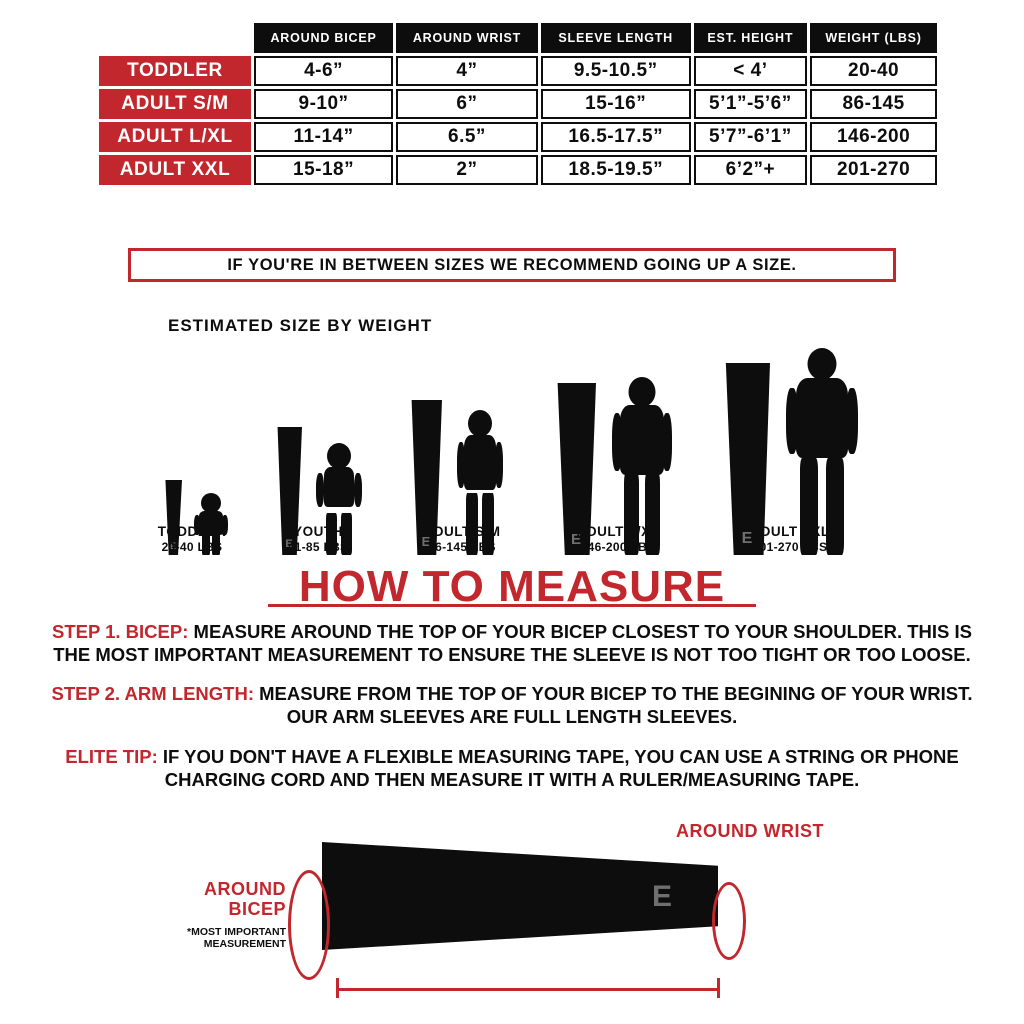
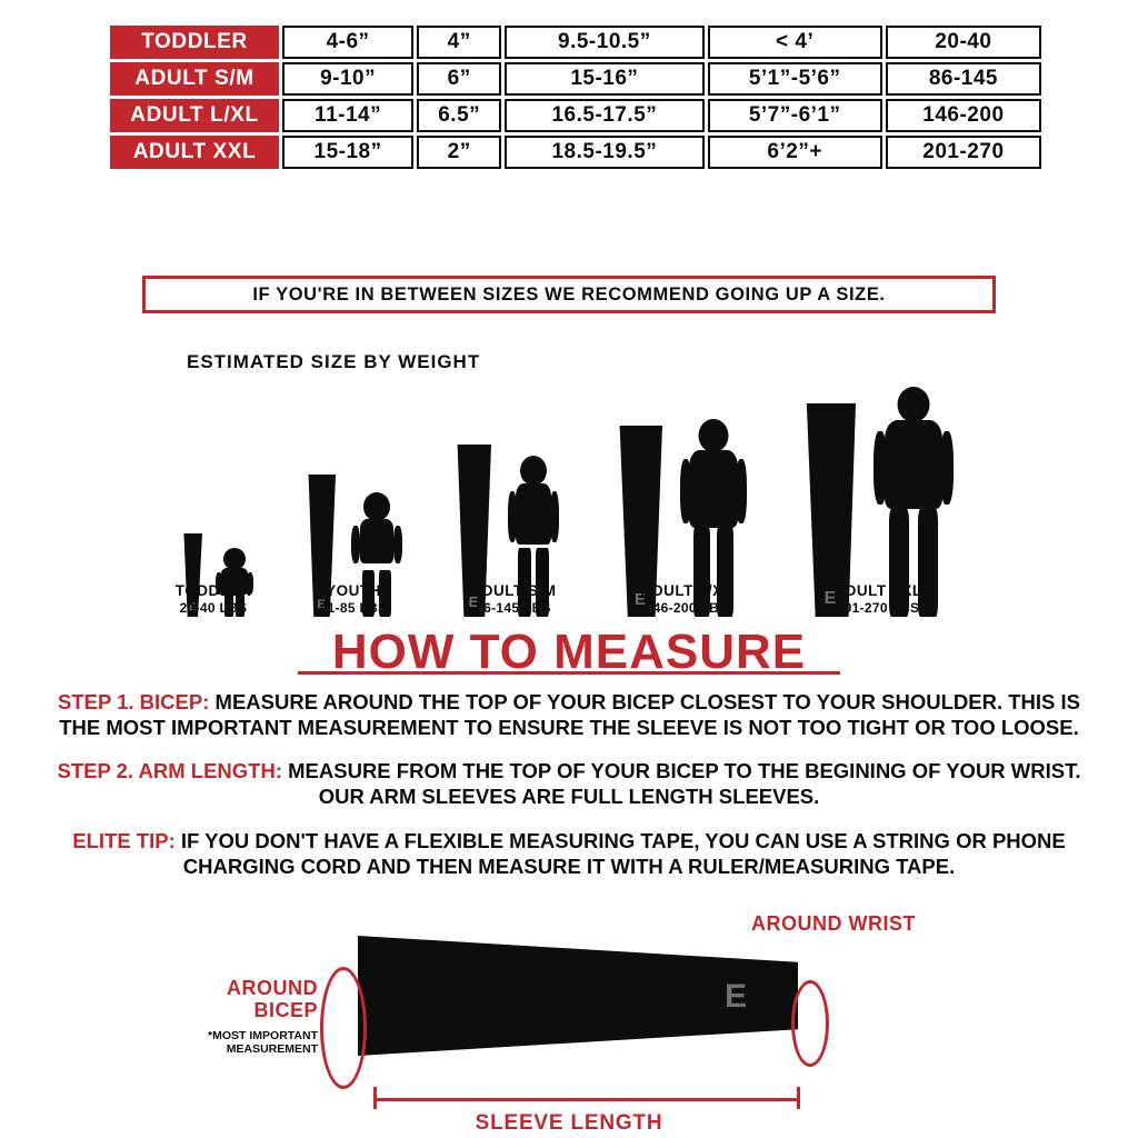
- 	AROUND BICEP	AROUND WRIST	SLEEVE LENGTH	EST. HEIGHT	WEIGHT (LBS)
  TODDLER	4-6”	4”	9.5-10.5”	< 4’	20-40
  ADULT S/M	9-10”	6”	15-16”	5’1”-5’6”	86-145
  ADULT L/XL	11-14”	6.5”	16.5-17.5”	5’7”-6’1”	146-200
  ADULT XXL	15-18”	2”	18.5-19.5”	6’2”+	201-270
  IF YOU'RE IN BETWEEN SIZES WE RECOMMEND GOING UP A SIZE.
  ESTIMATED SIZE BY WEIGHT
  E
  E
  E
  E
  E
  TODDLER
  20-40 LBS
  YOUTH
  41-85 LBS
  ADULT S/M
  86-145 LBS
  ADULT L/XL
  146-200 LBS
  ADULT XXL
  201-270 LBS
  HOW TO MEASURE
  STEP 1. BICEP: MEASURE AROUND THE TOP OF YOUR BICEP CLOSEST TO YOUR SHOULDER. THIS IS THE MOST IMPORTANT MEASUREMENT TO ENSURE THE SLEEVE IS NOT TOO TIGHT OR TOO LOOSE.
  STEP 2. ARM LENGTH: MEASURE FROM THE TOP OF YOUR BICEP TO THE BEGINING OF YOUR WRIST. OUR ARM SLEEVES ARE FULL LENGTH SLEEVES.
  ELITE TIP: IF YOU DON'T HAVE A FLEXIBLE MEASURING TAPE, YOU CAN USE A STRING OR PHONE CHARGING CORD AND THEN MEASURE IT WITH A RULER/MEASURING TAPE.
  E
  AROUND BICEP
  *MOST IMPORTANT MEASUREMENT
  AROUND WRIST
+ SLEEVE LENGTH
